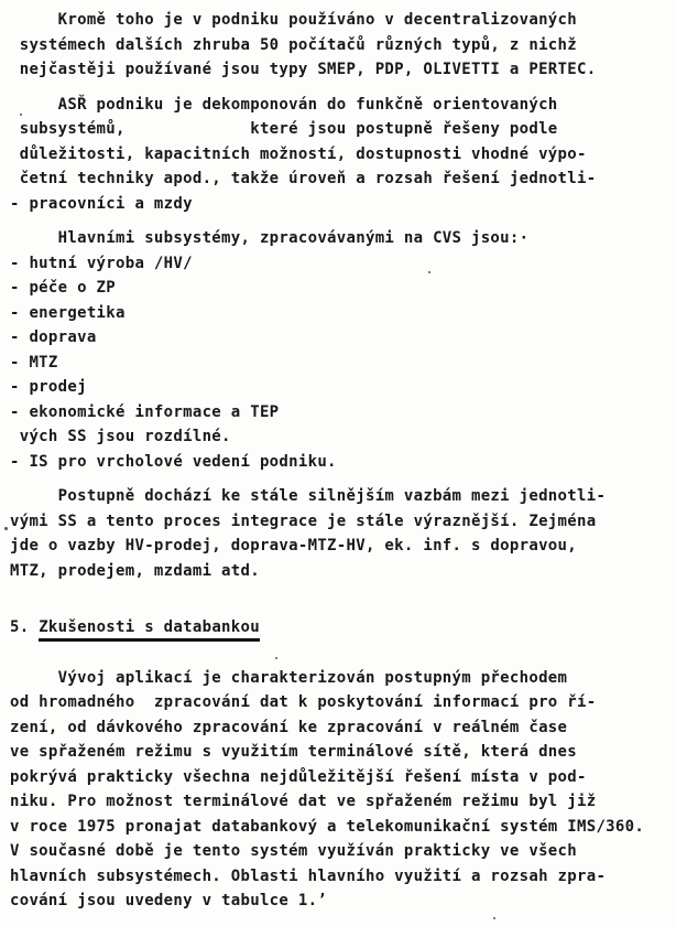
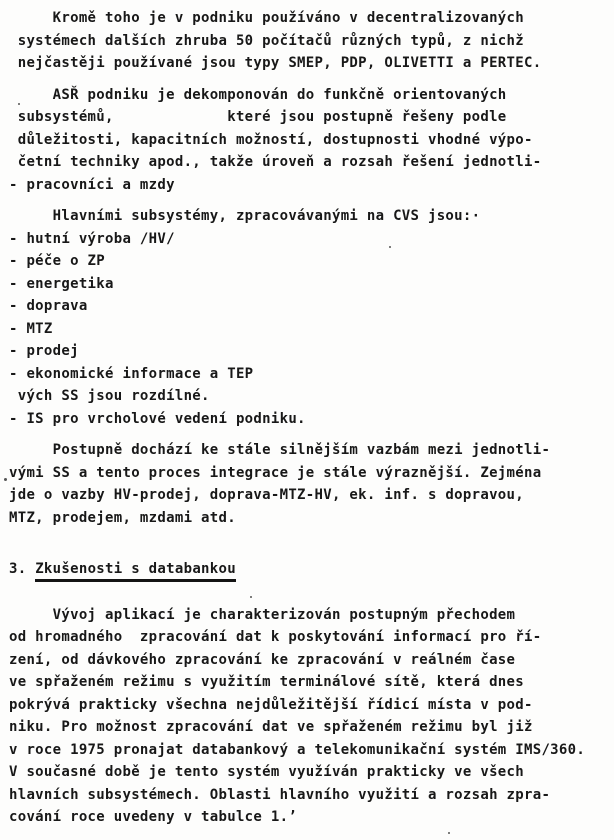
  Kromě toho je v podniku používáno v decentralizovaných
  systémech dalších zhruba 50 počítačů různých typů, z nichž
  nejčastěji používané jsou typy SMEP, PDP, OLIVETTI a PERTEC.
  ASŘ podniku je dekomponován do funkčně orientovaných
  subsystémů, které jsou postupně řešeny podle
  důležitosti, kapacitních možností, dostupnosti vhodné výpo-
  četní techniky apod., takže úroveň a rozsah řešení jednotli-
  - pracovníci a mzdy
  Hlavními subsystémy, zpracovávanými na CVS jsou:·
  - hutní výroba /HV/
  - péče o ZP
  - energetika
  - doprava
  - MTZ
  - prodej
  - ekonomické informace a TEP
  vých SS jsou rozdílné.
  - IS pro vrcholové vedení podniku.
  Postupně dochází ke stále silnějším vazbám mezi jednotli-
  vými SS a tento proces integrace je stále výraznější. Zejména
  jde o vazby HV-prodej, doprava-MTZ-HV, ek. inf. s dopravou,
  MTZ, prodejem, mzdami atd.
- 5. Zkušenosti s databankou
+ 3. Zkušenosti s databankou
  Vývoj aplikací je charakterizován postupným přechodem
  od hromadného zpracování dat k poskytování informací pro ří-
  zení, od dávkového zpracování ke zpracování v reálném čase
  ve spřaženém režimu s využitím terminálové sítě, která dnes
- pokrývá prakticky všechna nejdůležitější řešení místa v pod-
+ pokrývá prakticky všechna nejdůležitější řídicí místa v pod-
- niku. Pro možnost terminálové dat ve spřaženém režimu byl již
+ niku. Pro možnost zpracování dat ve spřaženém režimu byl již
  v roce 1975 pronajat databankový a telekomunikační systém IMS/360.
  V současné době je tento systém využíván prakticky ve všech
  hlavních subsystémech. Oblasti hlavního využití a rozsah zpra-
- cování jsou uvedeny v tabulce 1.’
+ cování roce uvedeny v tabulce 1.’
